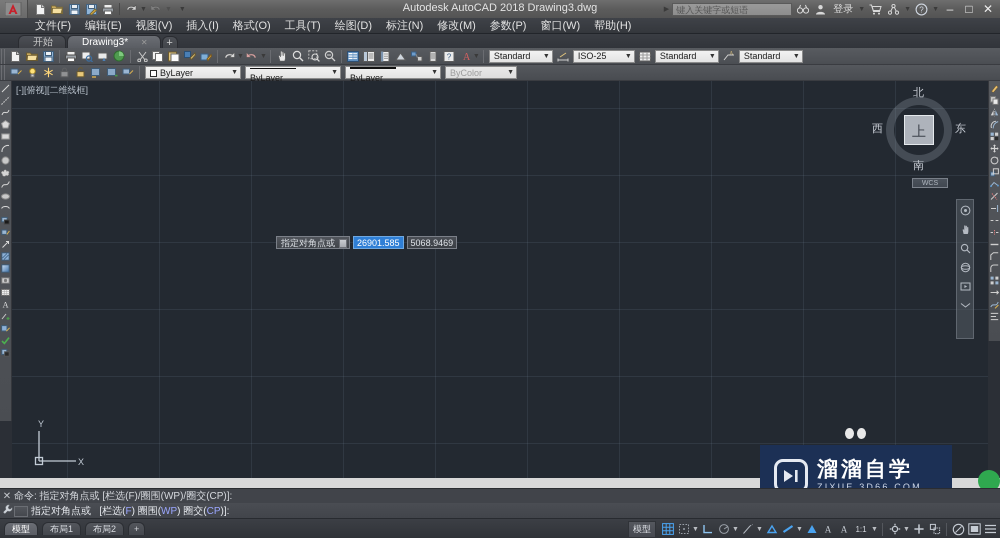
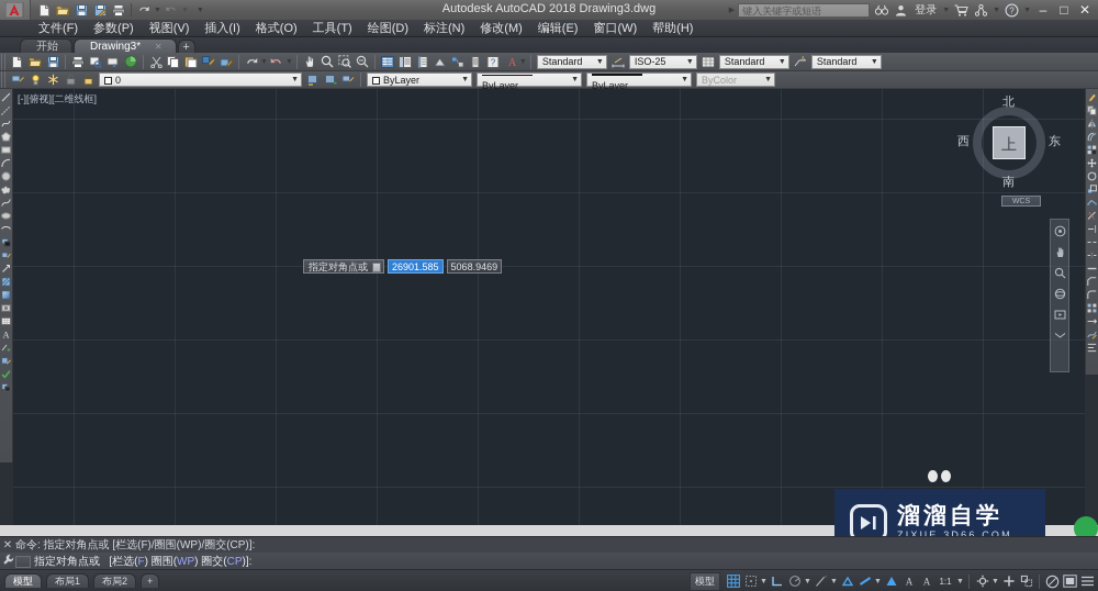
  Autodesk AutoCAD 2018 Drawing3.dwg
  键入关键字或短语
  登录
  ?
  –
  □
  ✕
  文件(F)
- 编辑(E)
+ 参数(P)
  视图(V)
  插入(I)
  格式(O)
  工具(T)
  绘图(D)
  标注(N)
  修改(M)
- 参数(P)
+ 编辑(E)
  窗口(W)
  帮助(H)
  开始
  Drawing3* ✕
  +
  ?
  A
  Standard
  ISO-25
  Standard
  Standard
+ 0
  ByLayer
  ByLayer
  ByLayer
  ByColor
  A
  [-][俯视][二维线框]
  指定对角点或
  26901.585
  5068.9469
- Y
- X
  上
  北
  南
  西
  东
  溜溜自学
  ZIXUE.3D66.COM
  ✕
  命令: 指定对角点或 [栏选(F)/圈围(WP)/圈交(CP)]:
  指定对角点或 [栏选(F) 圈围(WP) 圈交(CP)]:
  模型
  布局1
  布局2
  +
  模型
  A
  A
  1:1
